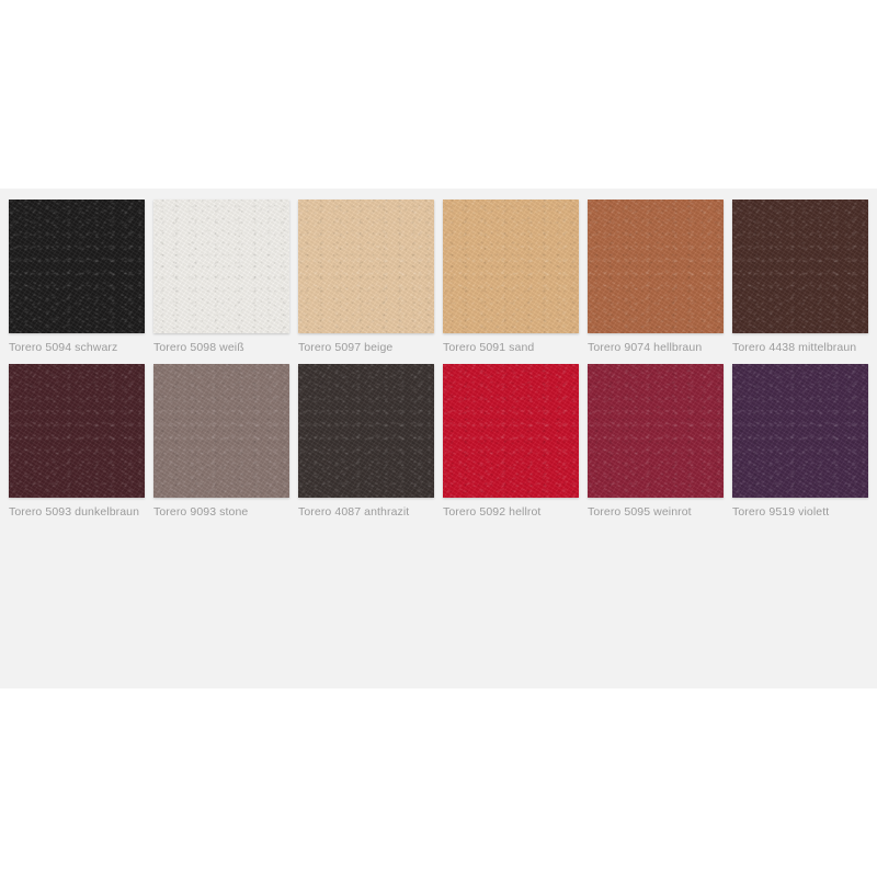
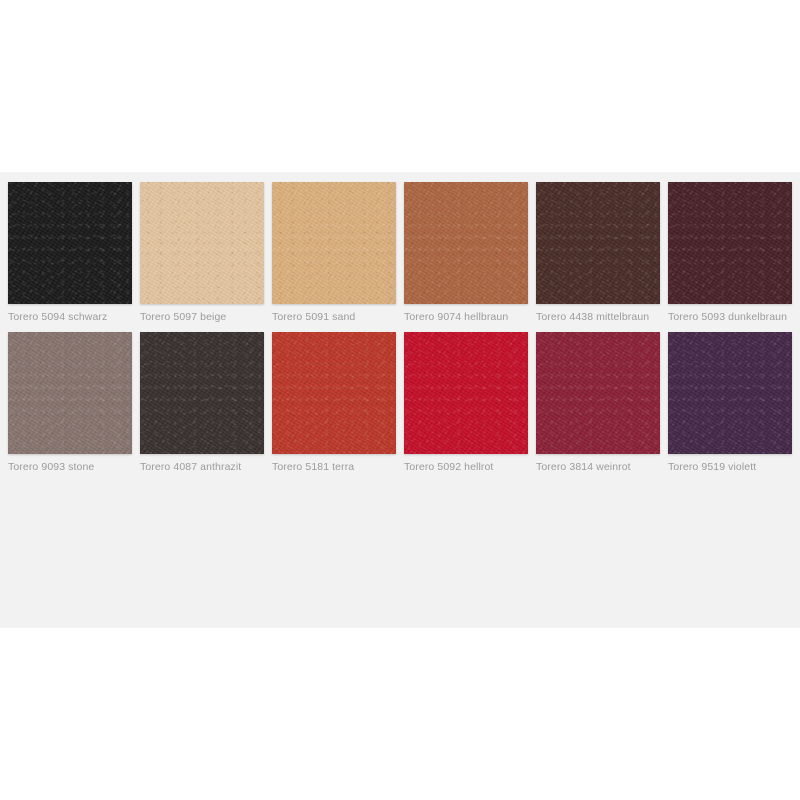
  Torero 5094 schwarz
- Torero 5098 weiß
  Torero 5097 beige
  Torero 5091 sand
  Torero 9074 hellbraun
  Torero 4438 mittelbraun
  Torero 5093 dunkelbraun
  Torero 9093 stone
  Torero 4087 anthrazit
+ Torero 5181 terra
  Torero 5092 hellrot
- Torero 5095 weinrot
+ Torero 3814 weinrot
  Torero 9519 violett
